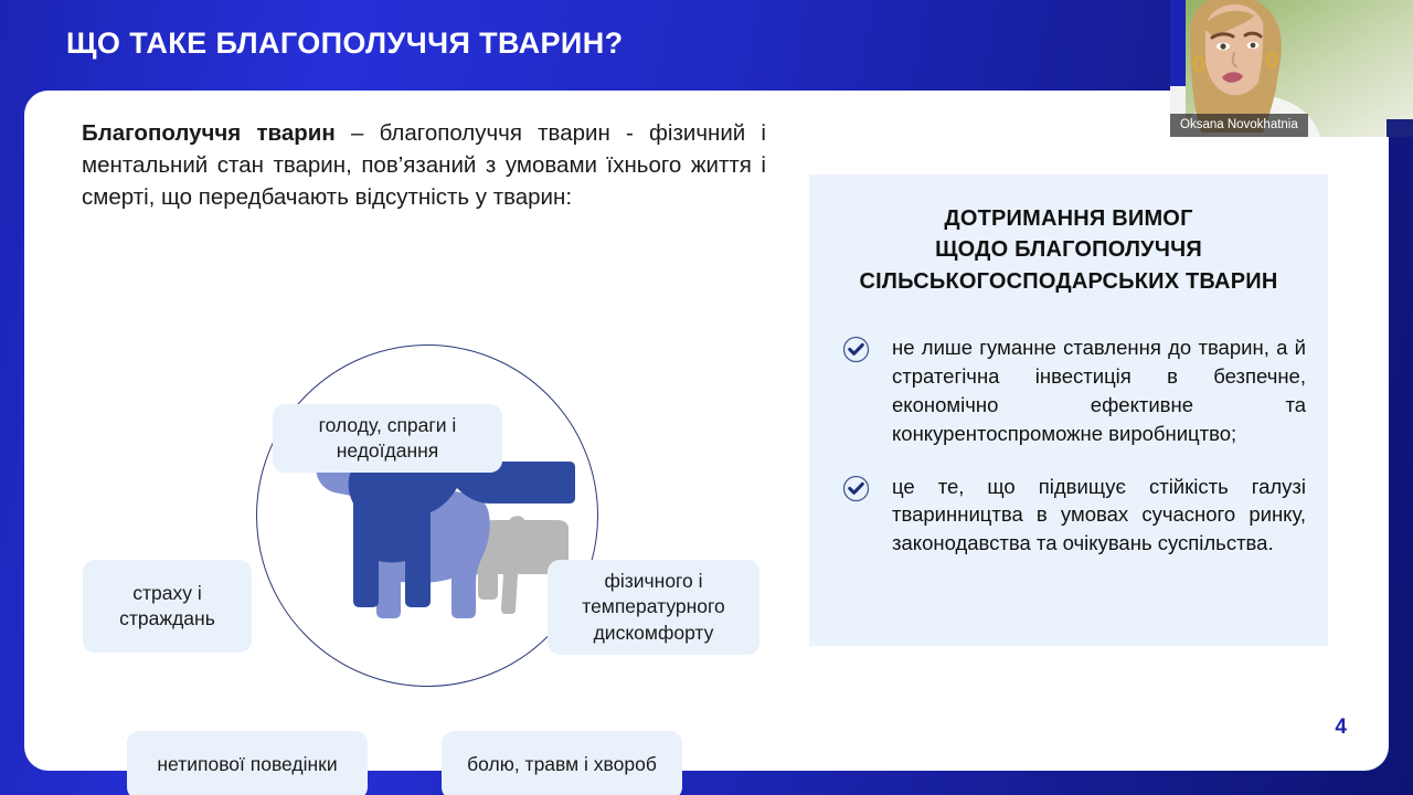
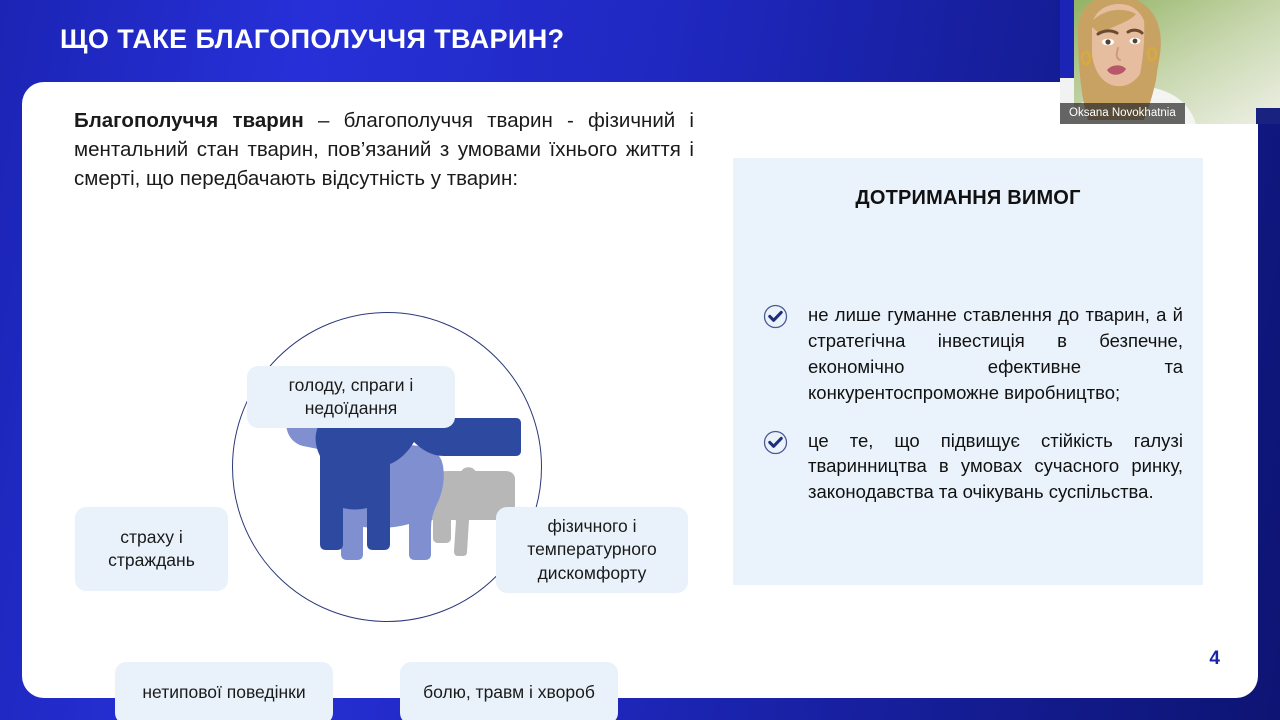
  ЩО ТАКЕ БЛАГОПОЛУЧЧЯ ТВАРИН?
  Благополуччя тварин – благополуччя тварин - фізичний і ментальний стан тварин, пов’язаний з умовами їхнього життя і смерті, що передбачають відсутність у тварин:
  голоду, спраги і недоїдання
  страху і страждань
  фізичного і температурного дискомфорту
  нетипової поведінки
  болю, травм і хвороб
  ДОТРИМАННЯ ВИМОГ
- ЩОДО БЛАГОПОЛУЧЧЯ
- СІЛЬСЬКОГОСПОДАРСЬКИХ ТВАРИН
  не лише гуманне ставлення до тварин, а й стратегічна інвестиція в безпечне, економічно ефективне та конкурентоспроможне виробництво;
  це те, що підвищує стійкість галузі тваринництва в умовах сучасного ринку, законодавства та очікувань суспільства.
  4
  Oksana Novokhatnia
